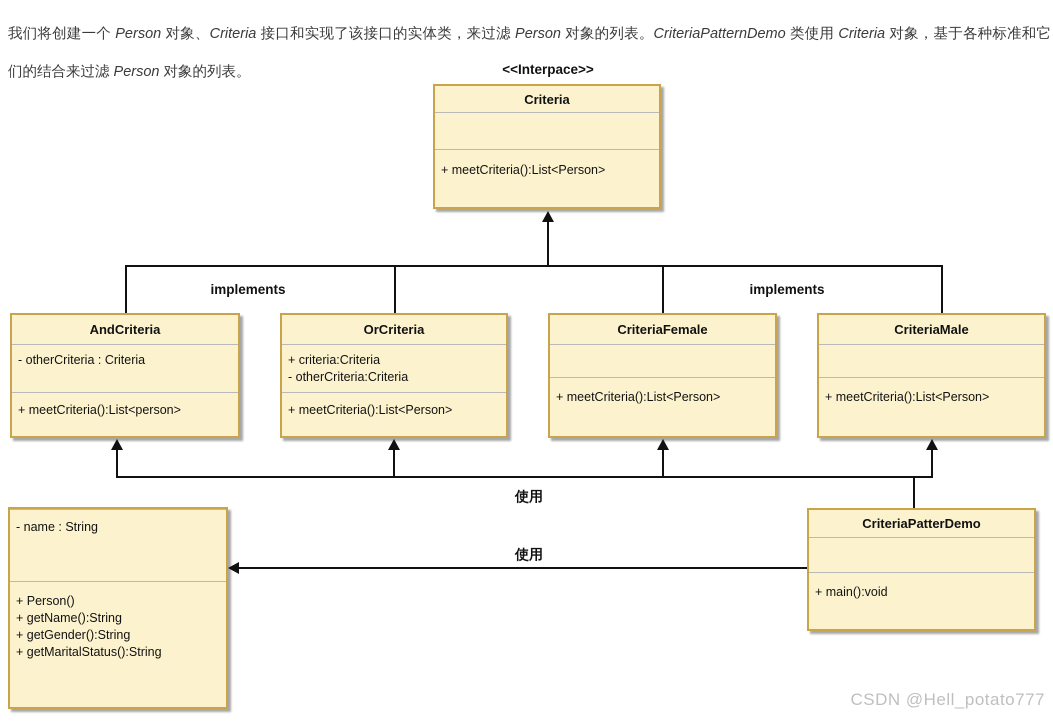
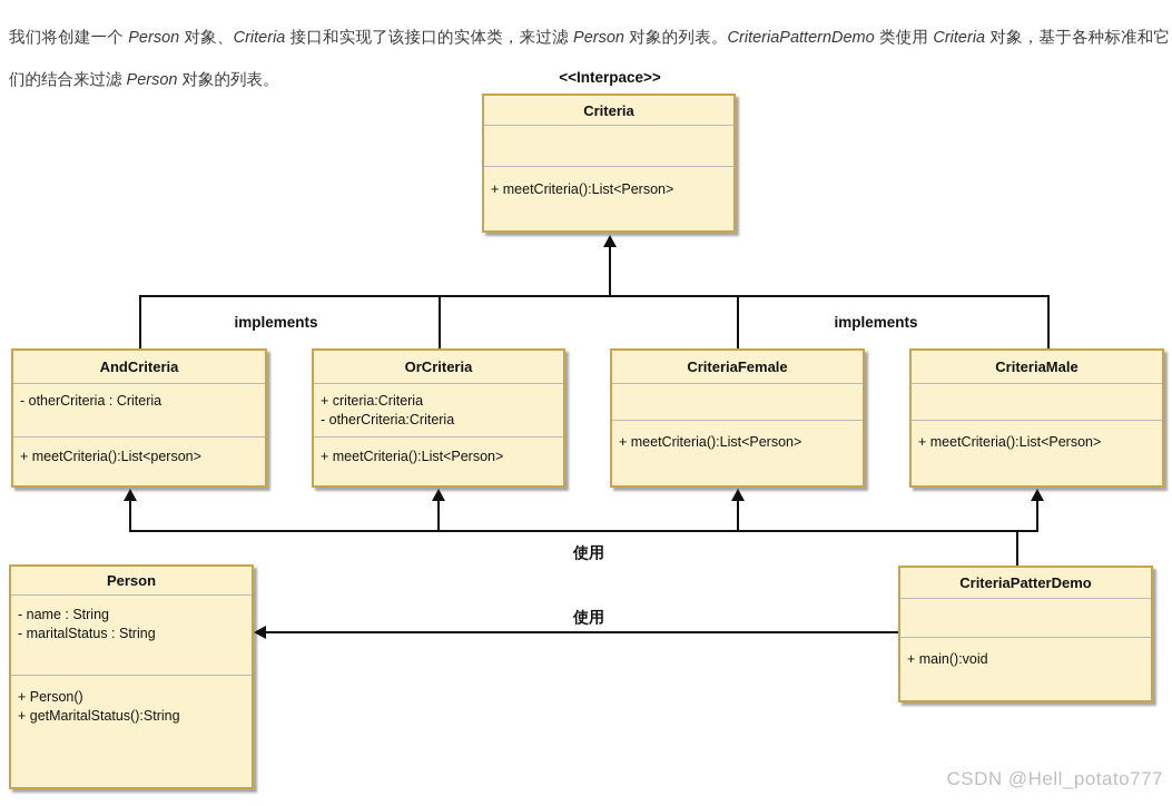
  我们将创建一个 Person 对象、Criteria 接口和实现了该接口的实体类，来过滤 Person 对象的列表。CriteriaPatternDemo 类使用 Criteria 对象，基于各种标准和它们的结合来过滤 Person 对象的列表。
  <<Interpace>>
  Criteria
  + meetCriteria():List<Person>
  implements
  implements
  AndCriteria
  - otherCriteria : Criteria
  + meetCriteria():List<person>
  OrCriteria
  + criteria:Criteria
  - otherCriteria:Criteria
  + meetCriteria():List<Person>
  CriteriaFemale
  + meetCriteria():List<Person>
  CriteriaMale
  + meetCriteria():List<Person>
  使用
  使用
+ Person
  - name : String
+ - maritalStatus : String
  + Person()
- + getName():String
- + getGender():String
  + getMaritalStatus():String
  CriteriaPatterDemo
  + main():void
  CSDN @Hell_potato777
